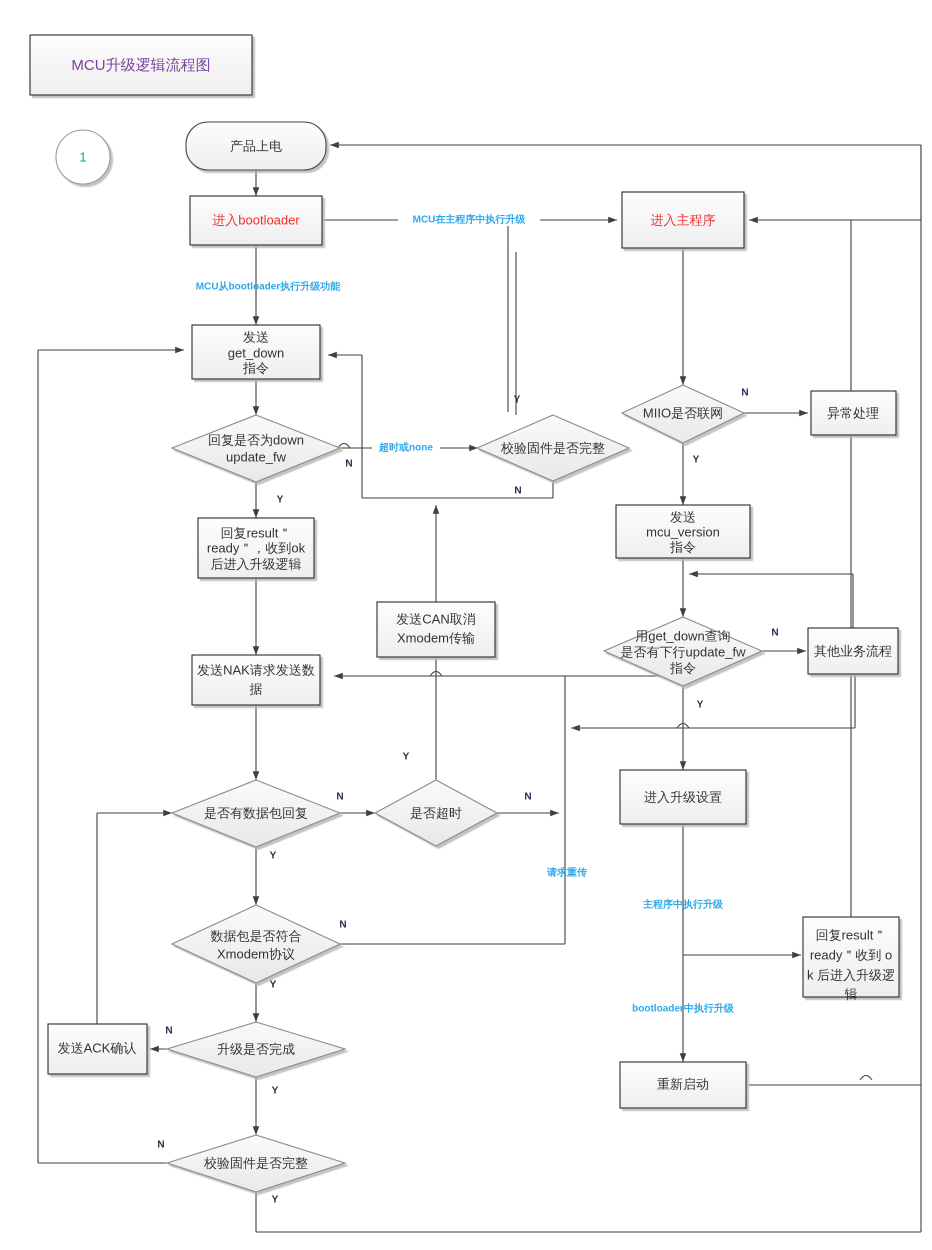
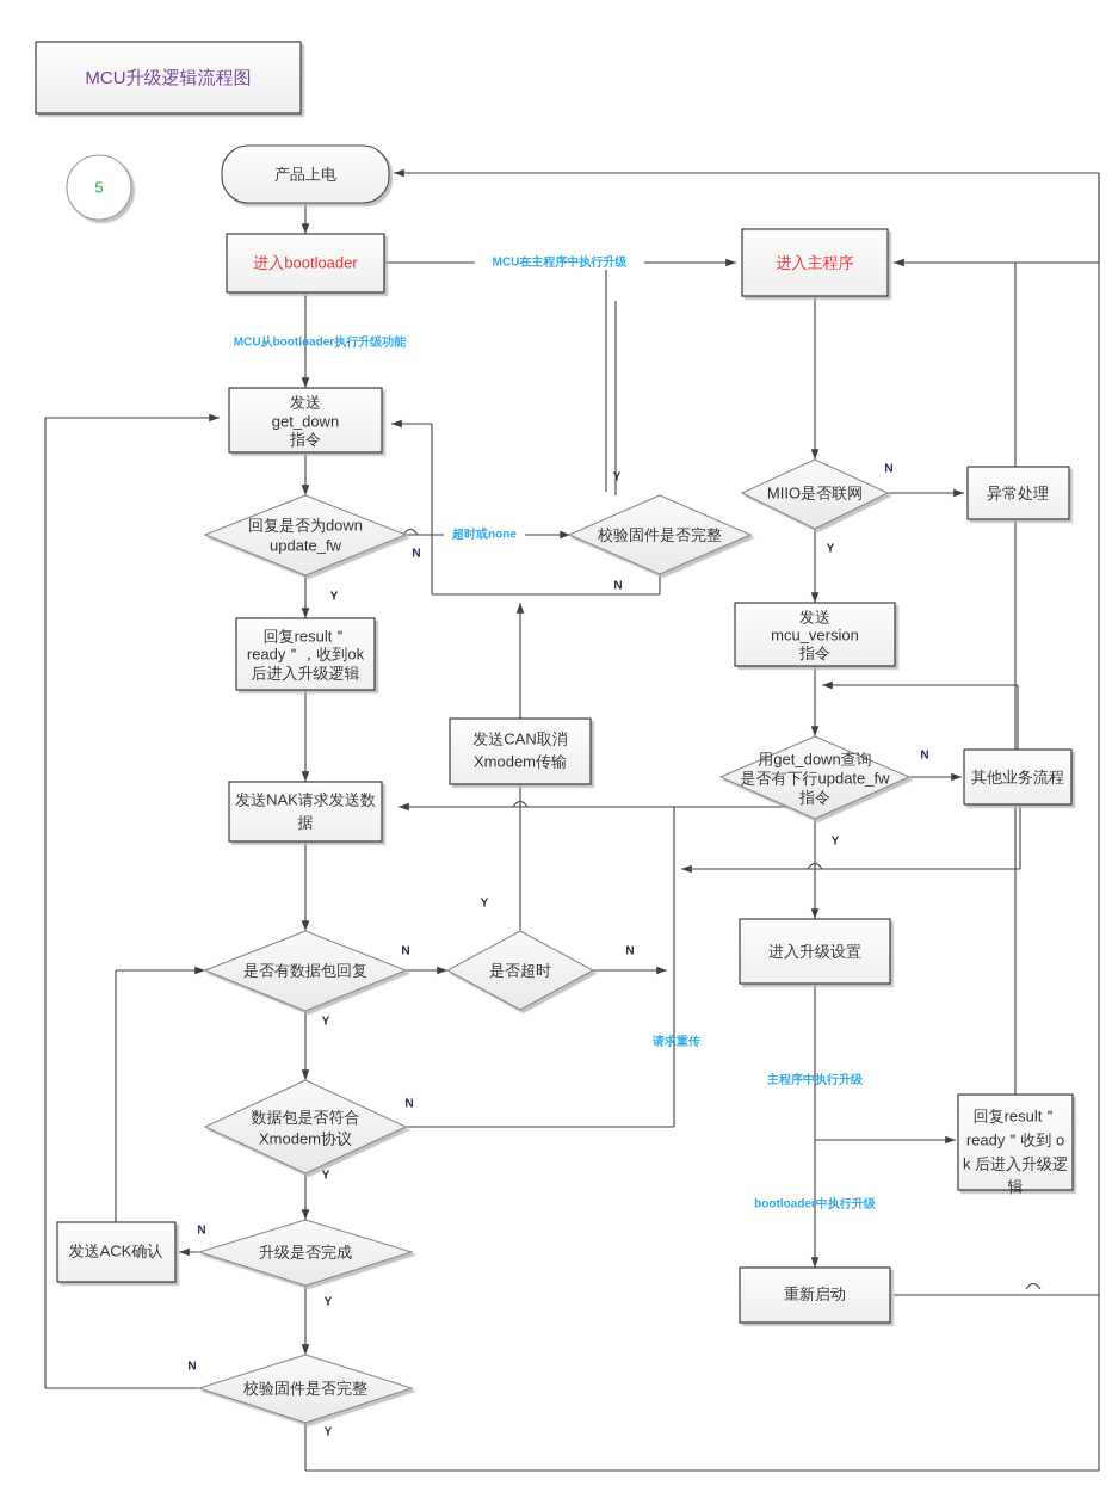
  MCU升级逻辑流程图
- 1
+ 5
  产品上电
  进入bootloader
  进入主程序
  发送
  get_down
  指令
  回复是否为down
  update_fw
  校验固件是否完整
  MIIO是否联网
  异常处理
  发送
  mcu_version
  指令
  用get_down查询
  是否有下行update_fw
  指令
  其他业务流程
  进入升级设置
  回复result＂
  ready＂收到 o
  k 后进入升级逻
  辑
  重新启动
  回复result＂
  ready＂，收到ok
  后进入升级逻辑
  发送CAN取消
  Xmodem传输
  发送NAK请求发送数
  据
  是否有数据包回复
  是否超时
  数据包是否符合
  Xmodem协议
  升级是否完成
  发送ACK确认
  校验固件是否完整
  MCU在主程序中执行升级
  MCU从bootloader执行升级功能
  超时或none
  请求重传
  主程序中执行升级
  bootloader中执行升级
  Y
  N
  Y
  N
  N
  Y
  N
  Y
  N
  Y
  N
  Y
  N
  Y
  N
  Y
  N
  Y
